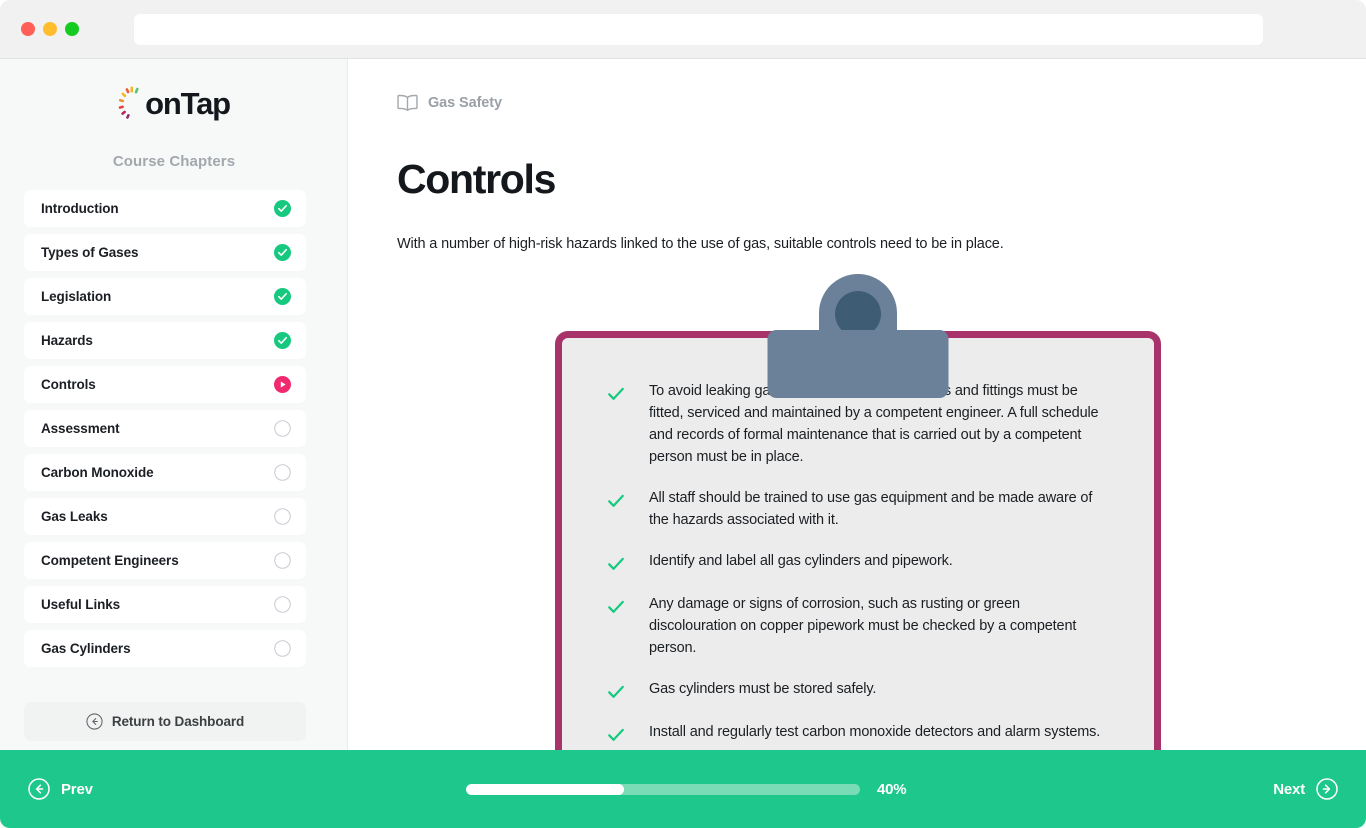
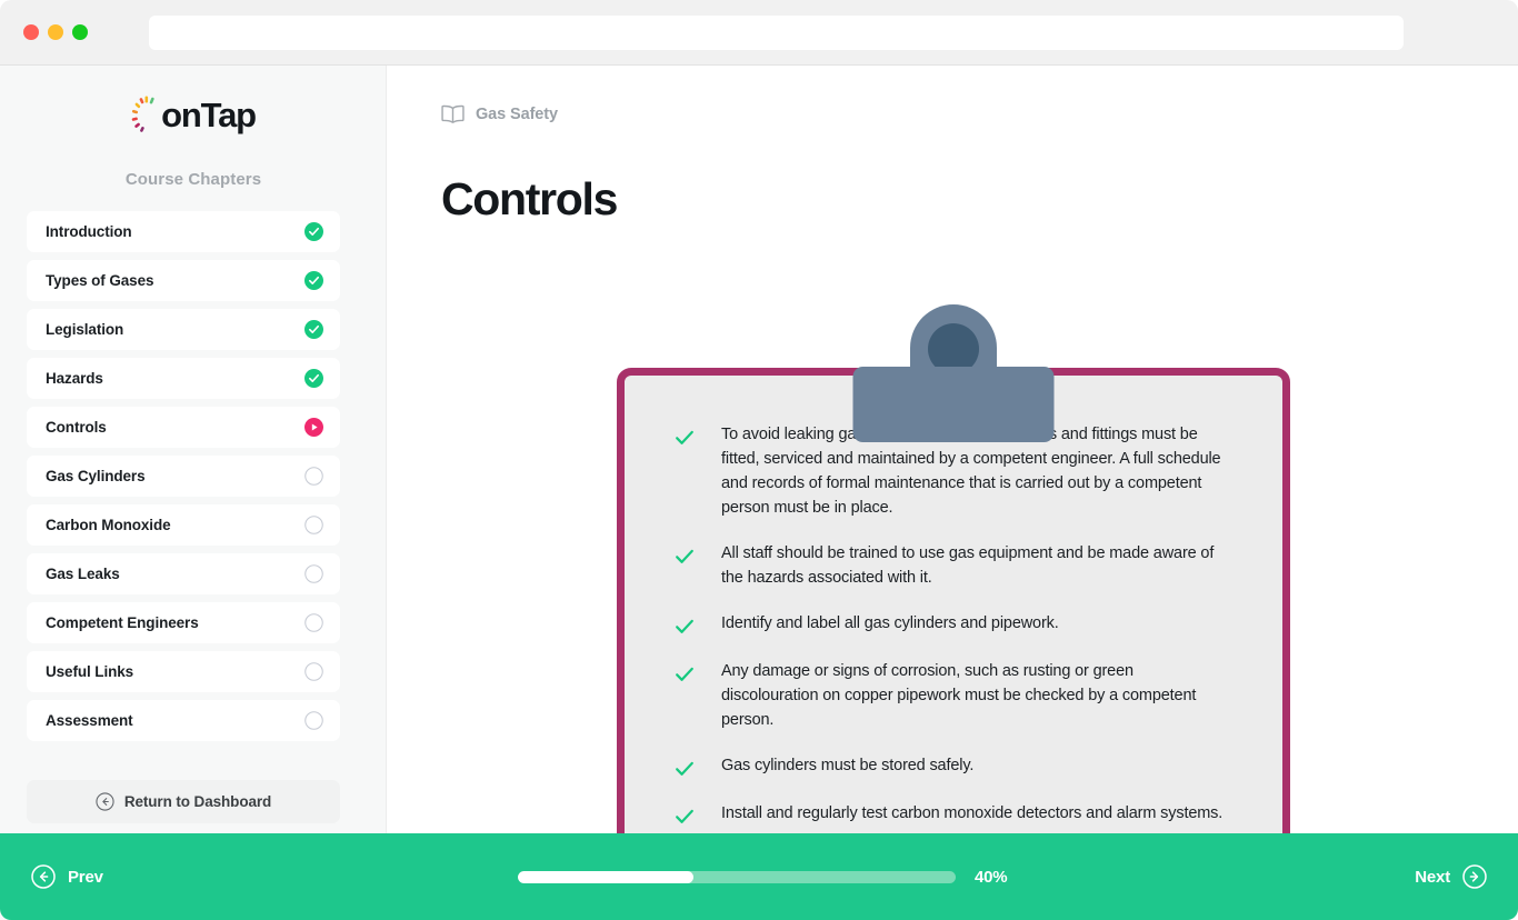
  onTap
  Course Chapters
  Introduction
  Types of Gases
  Legislation
  Hazards
  Controls
- Assessment
+ Gas Cylinders
  Carbon Monoxide
  Gas Leaks
  Competent Engineers
  Useful Links
- Gas Cylinders
+ Assessment
  Return to Dashboard
  Gas Safety
  Controls
- With a number of high-risk hazards linked to the use of gas, suitable controls need to be in place.
  To avoid leaking ga and fittings must be fitted, serviced and maintained by a competent engineer. A full schedule and records of formal maintenance that is carried out by a competent person must be in place.
  All staff should be trained to use gas equipment and be made aware of the hazards associated with it.
  Identify and label all gas cylinders and pipework.
  Any damage or signs of corrosion, such as rusting or green discolouration on copper pipework must be checked by a competent person.
  Gas cylinders must be stored safely.
  Install and regularly test carbon monoxide detectors and alarm systems.
  Prev
  40%
  Next
